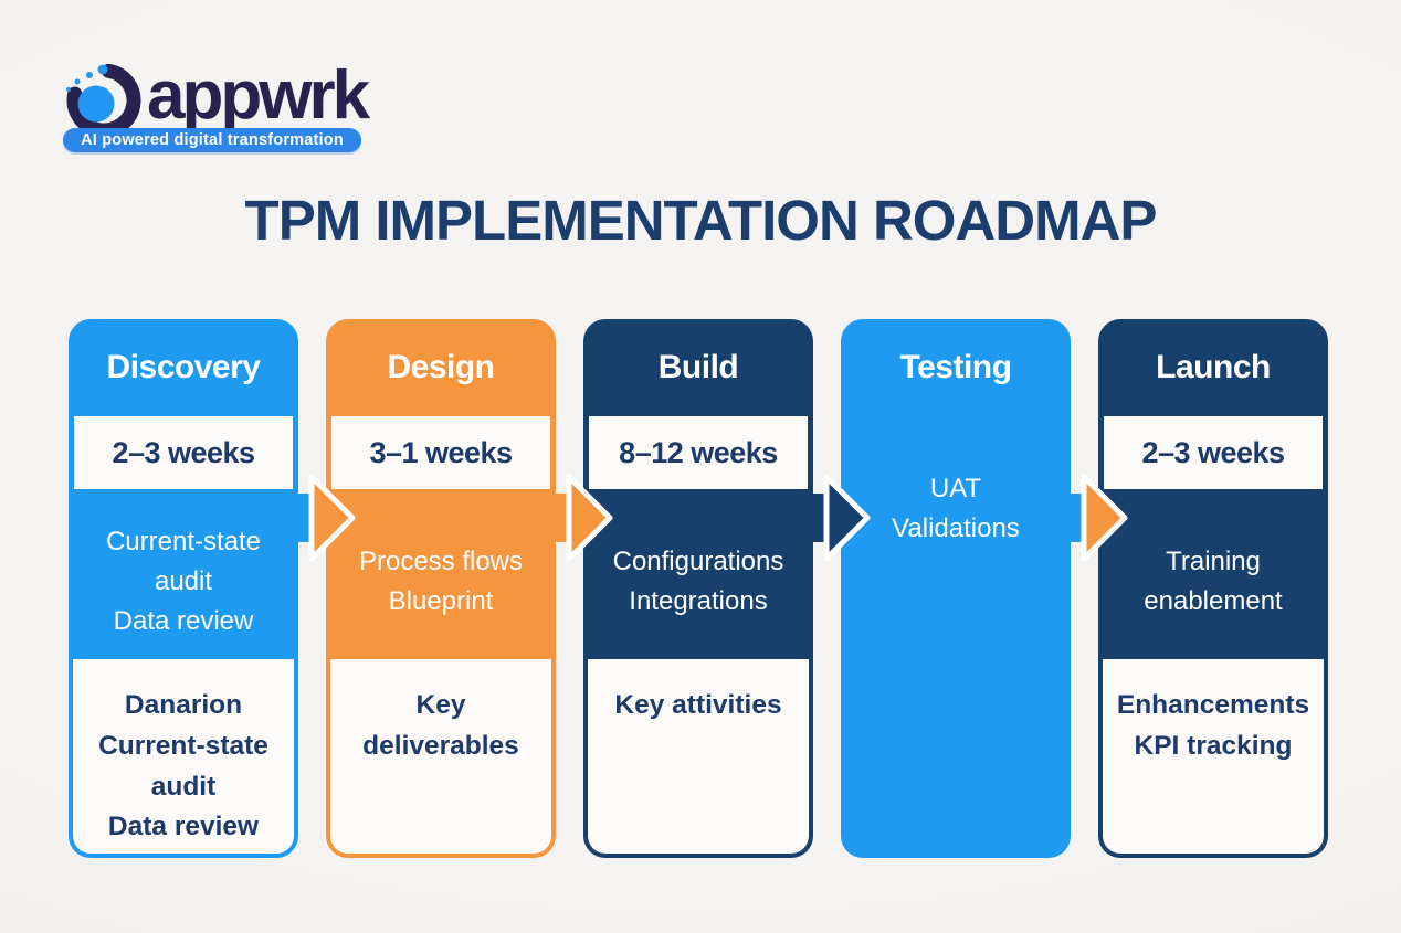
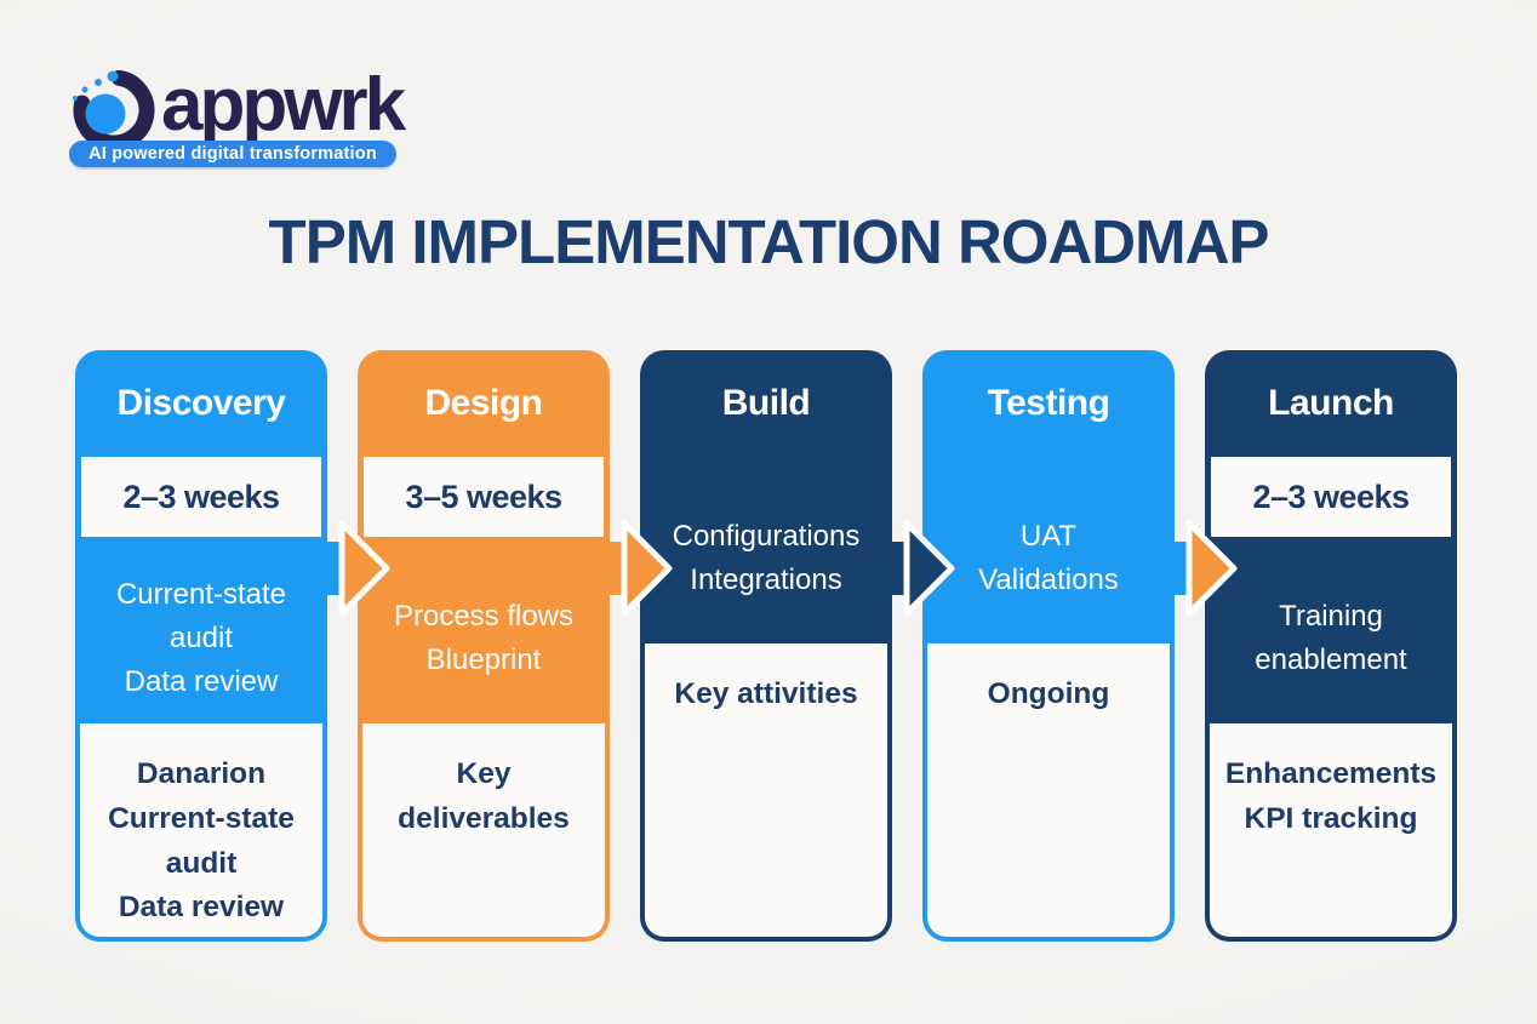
  appwrk
  AI powered digital transformation
  TPM IMPLEMENTATION ROADMAP
  Discovery
  2–3 weeks
  Current-state audit
  Data review
  Danarion
  Current-state audit
  Data review
  Design
- 3–1 weeks
+ 3–5 weeks
  Process flows
  Blueprint
  Key deliverables
  Build
- 8–12 weeks
  Configurations
  Integrations
  Key attivities
  Testing
  UAT
  Validations
+ Ongoing
  Launch
  2–3 weeks
  Training enablement
  Enhancements
  KPI tracking
